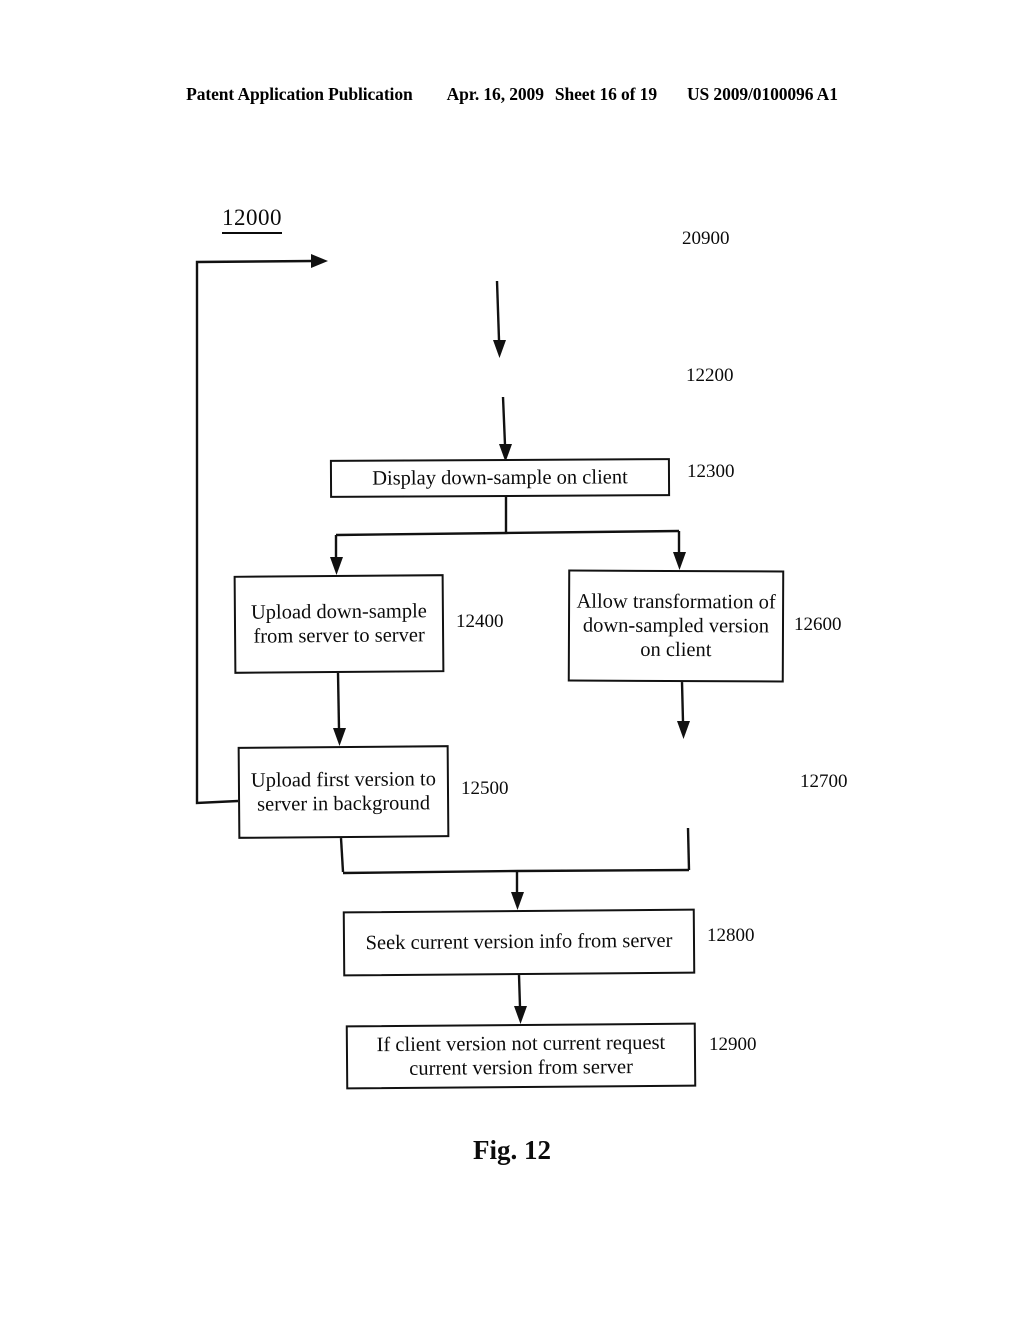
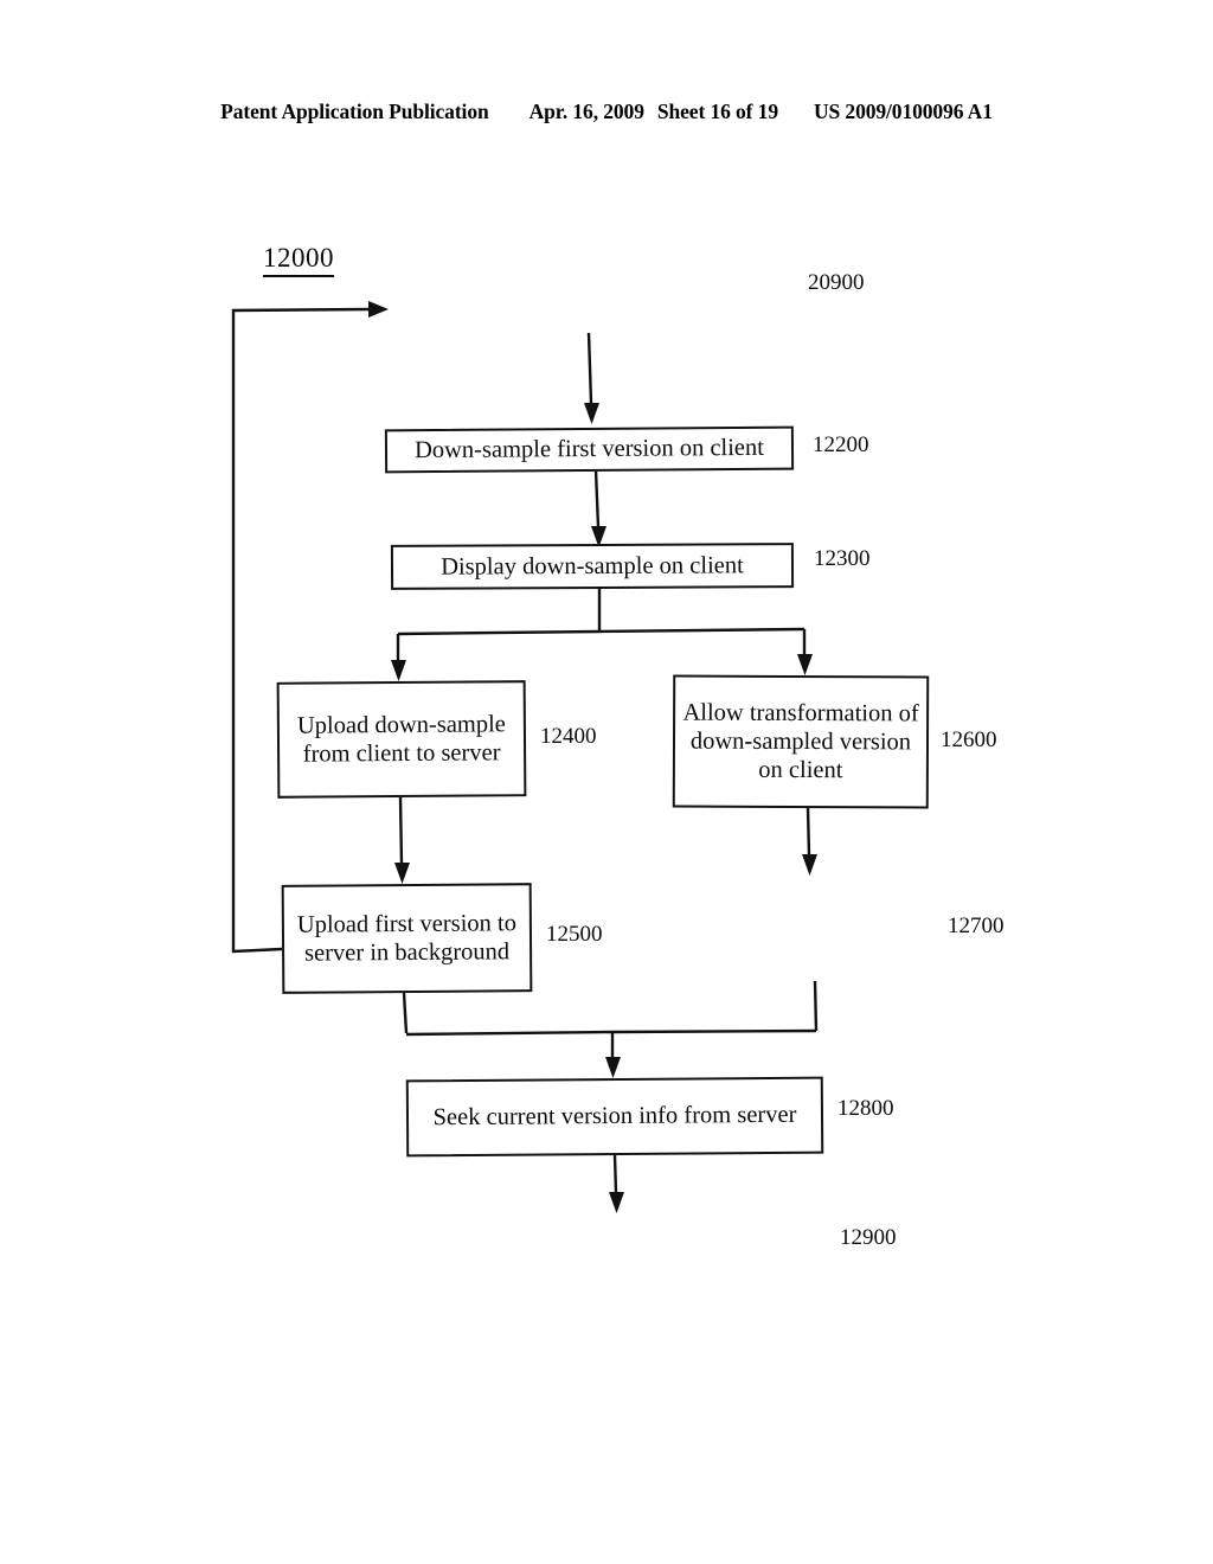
  Patent Application Publication
  Apr. 16, 2009
  Sheet 16 of 19
  US 2009/0100096 A1
  12000
  20900
+ Down-sample first version on client
  12200
  Display down-sample on client
  12300
- Upload down-sample from server to server
+ Upload down-sample from client to server
  12400
  Upload first version to server in background
  12500
  Allow transformation of down-sampled version on client
  12600
  12700
  Seek current version info from server
  12800
- If client version not current request current version from server
  12900
- Fig. 12
